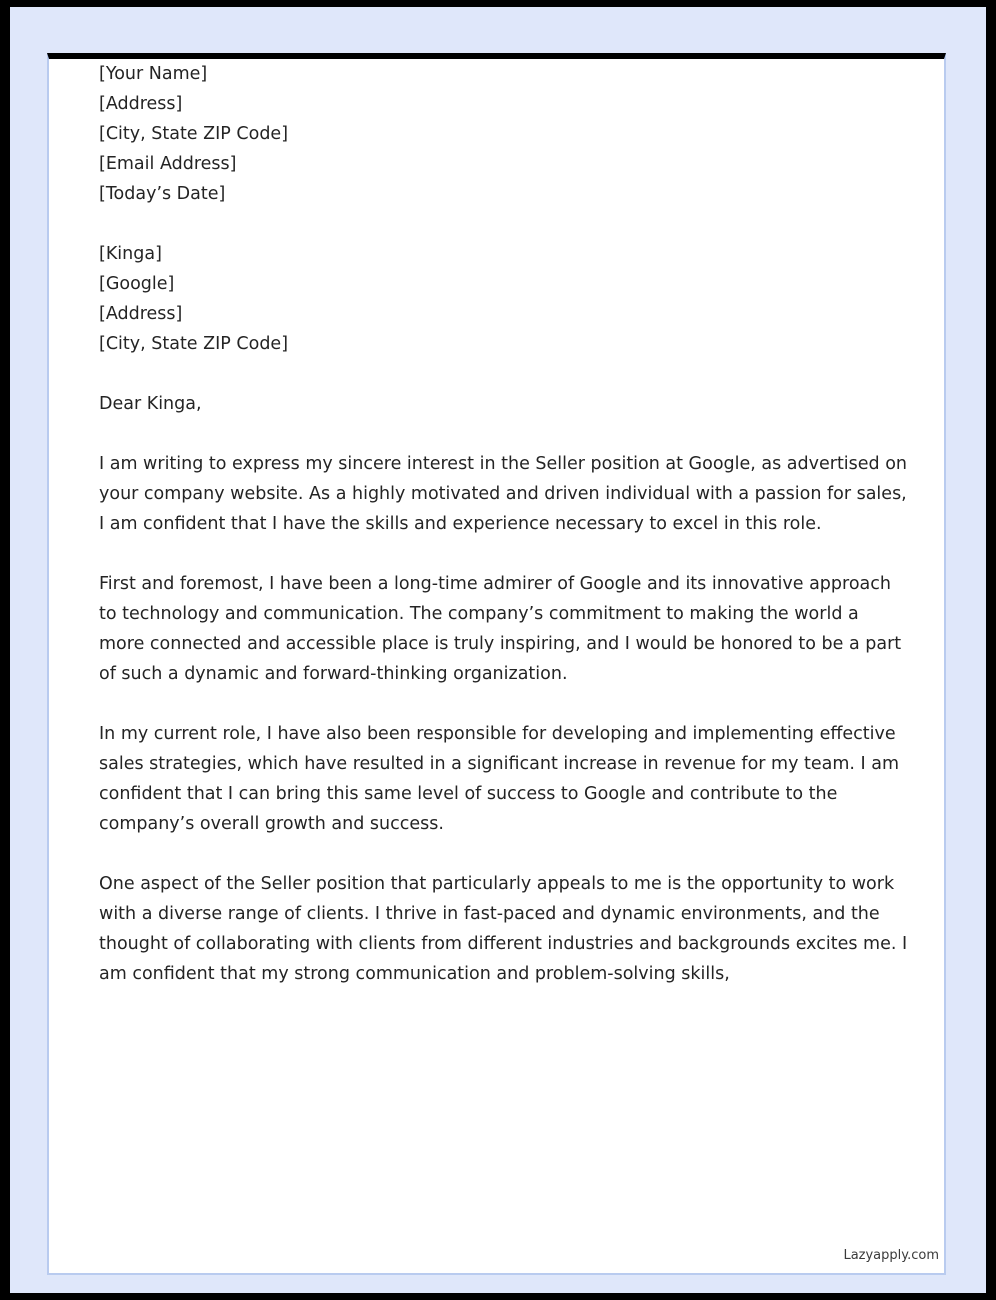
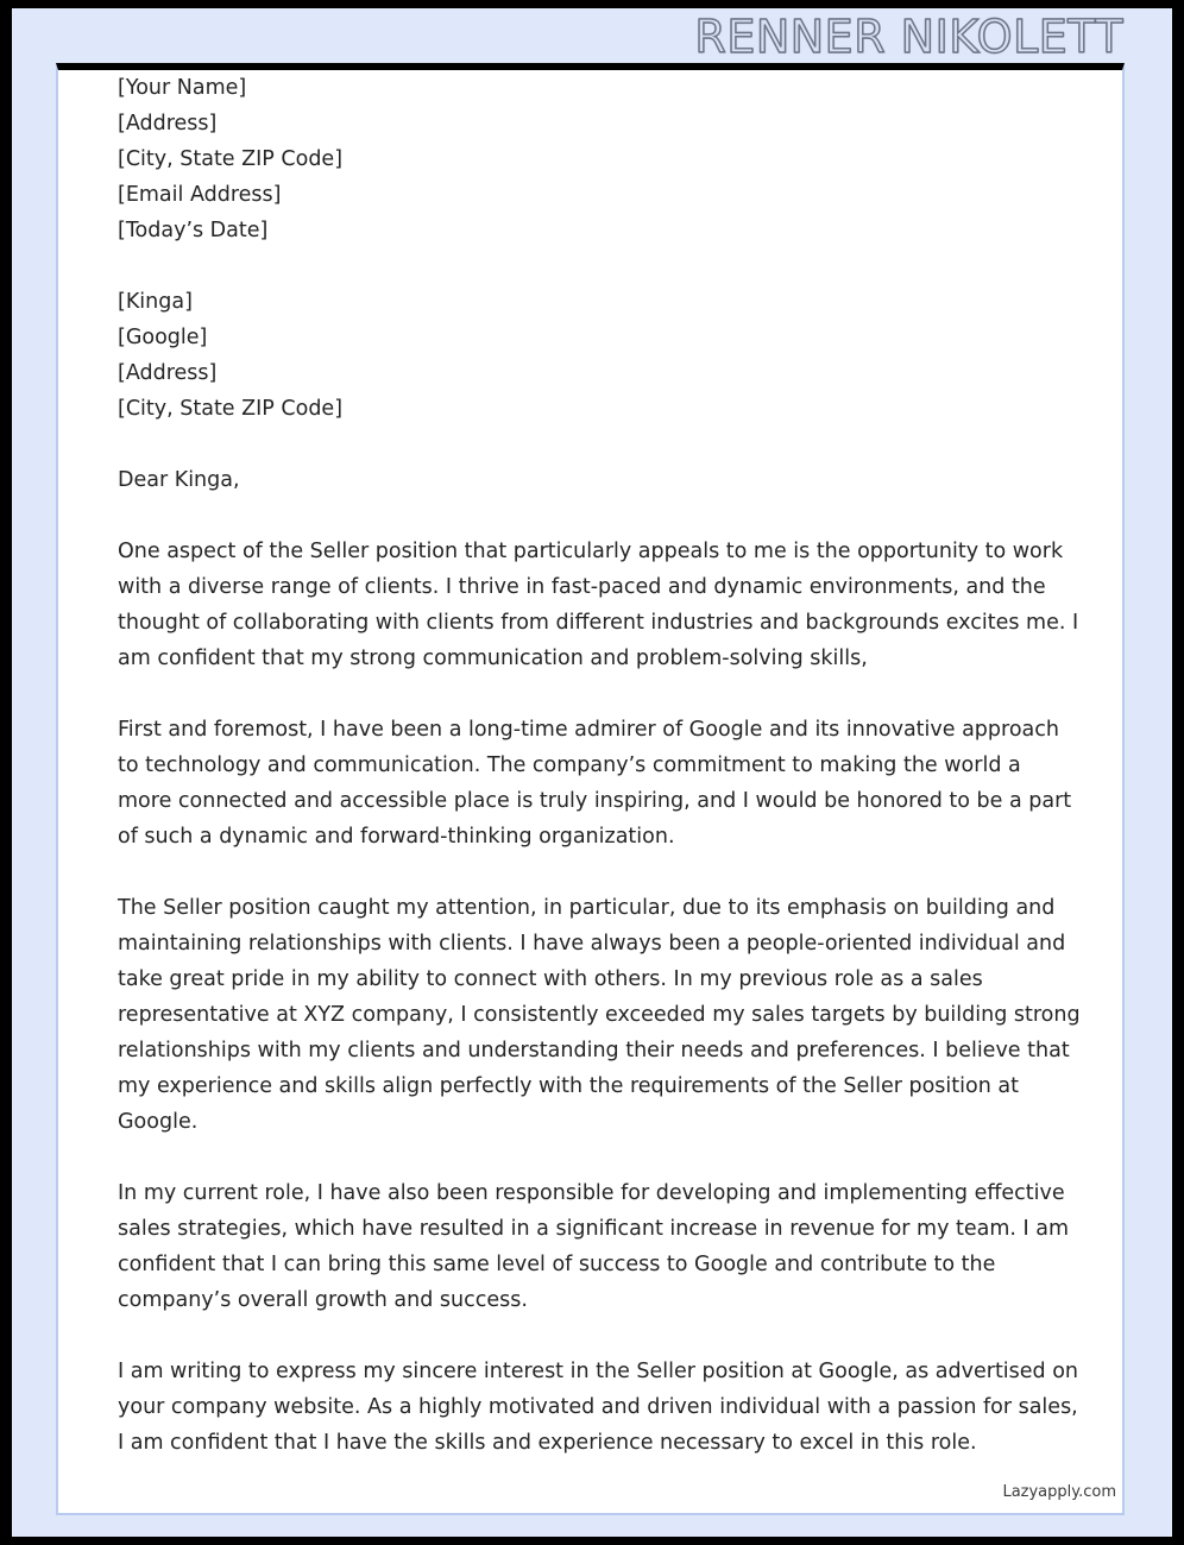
+ RENNER NIKOLETT
  [Your Name]
  [Address]
  [City, State ZIP Code]
  [Email Address]
  [Today’s Date]
  [Kinga]
  [Google]
  [Address]
  [City, State ZIP Code]
  Dear Kinga,
- I am writing to express my sincere interest in the Seller position at Google, as advertised on your company website. As a highly motivated and driven individual with a passion for sales, I am confident that I have the skills and experience necessary to excel in this role.
+ One aspect of the Seller position that particularly appeals to me is the opportunity to work with a diverse range of clients. I thrive in fast-paced and dynamic environments, and the thought of collaborating with clients from different industries and backgrounds excites me. I am confident that my strong communication and problem-solving skills,
  First and foremost, I have been a long-time admirer of Google and its innovative approach to technology and communication. The company’s commitment to making the world a more connected and accessible place is truly inspiring, and I would be honored to be a part of such a dynamic and forward-thinking organization.
+ The Seller position caught my attention, in particular, due to its emphasis on building and maintaining relationships with clients. I have always been a people-oriented individual and take great pride in my ability to connect with others. In my previous role as a sales representative at XYZ company, I consistently exceeded my sales targets by building strong relationships with my clients and understanding their needs and preferences. I believe that my experience and skills align perfectly with the requirements of the Seller position at Google.
  In my current role, I have also been responsible for developing and implementing effective sales strategies, which have resulted in a significant increase in revenue for my team. I am confident that I can bring this same level of success to Google and contribute to the company’s overall growth and success.
- One aspect of the Seller position that particularly appeals to me is the opportunity to work with a diverse range of clients. I thrive in fast-paced and dynamic environments, and the thought of collaborating with clients from different industries and backgrounds excites me. I am confident that my strong communication and problem-solving skills,
+ I am writing to express my sincere interest in the Seller position at Google, as advertised on your company website. As a highly motivated and driven individual with a passion for sales, I am confident that I have the skills and experience necessary to excel in this role.
  Lazyapply.com
